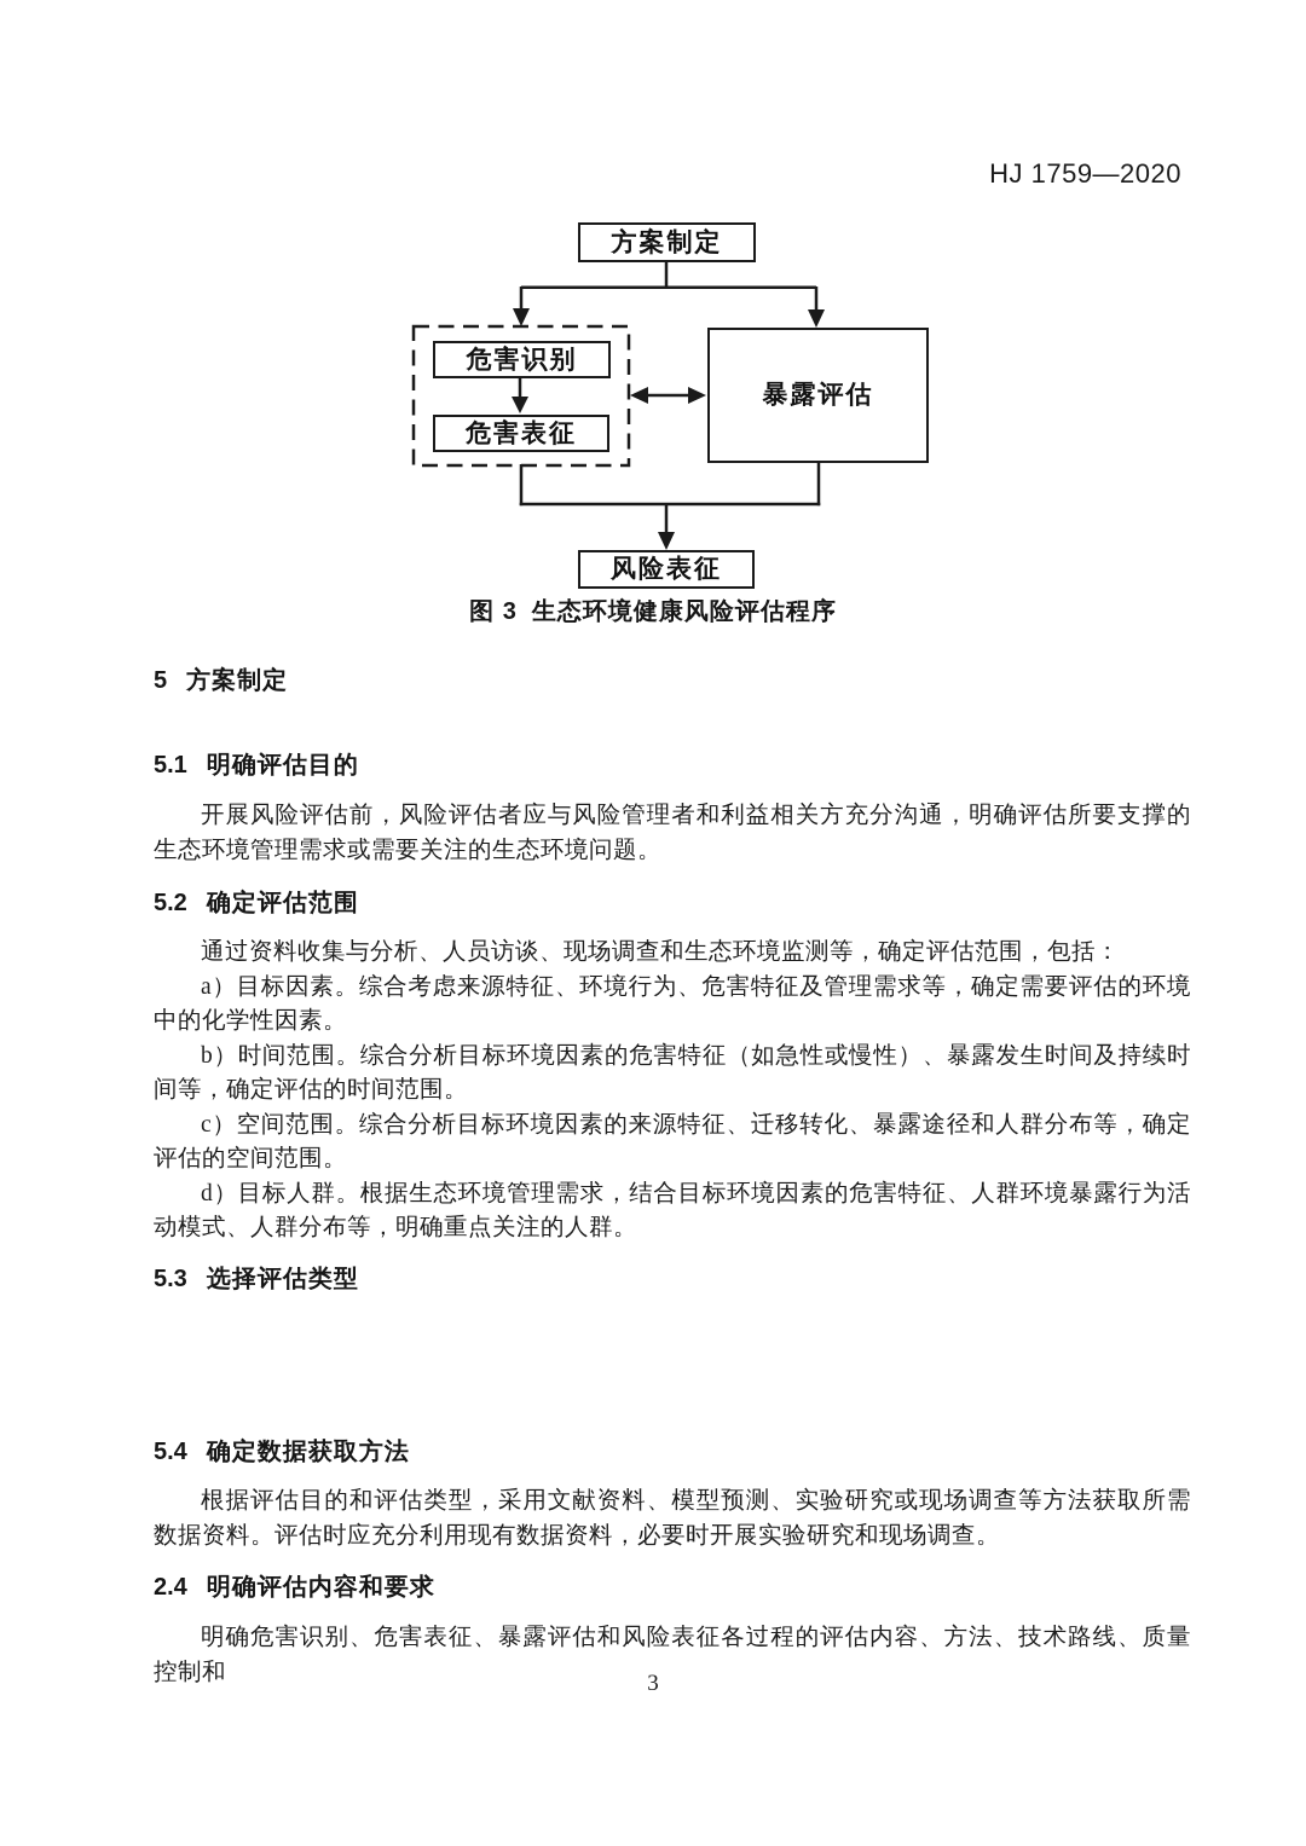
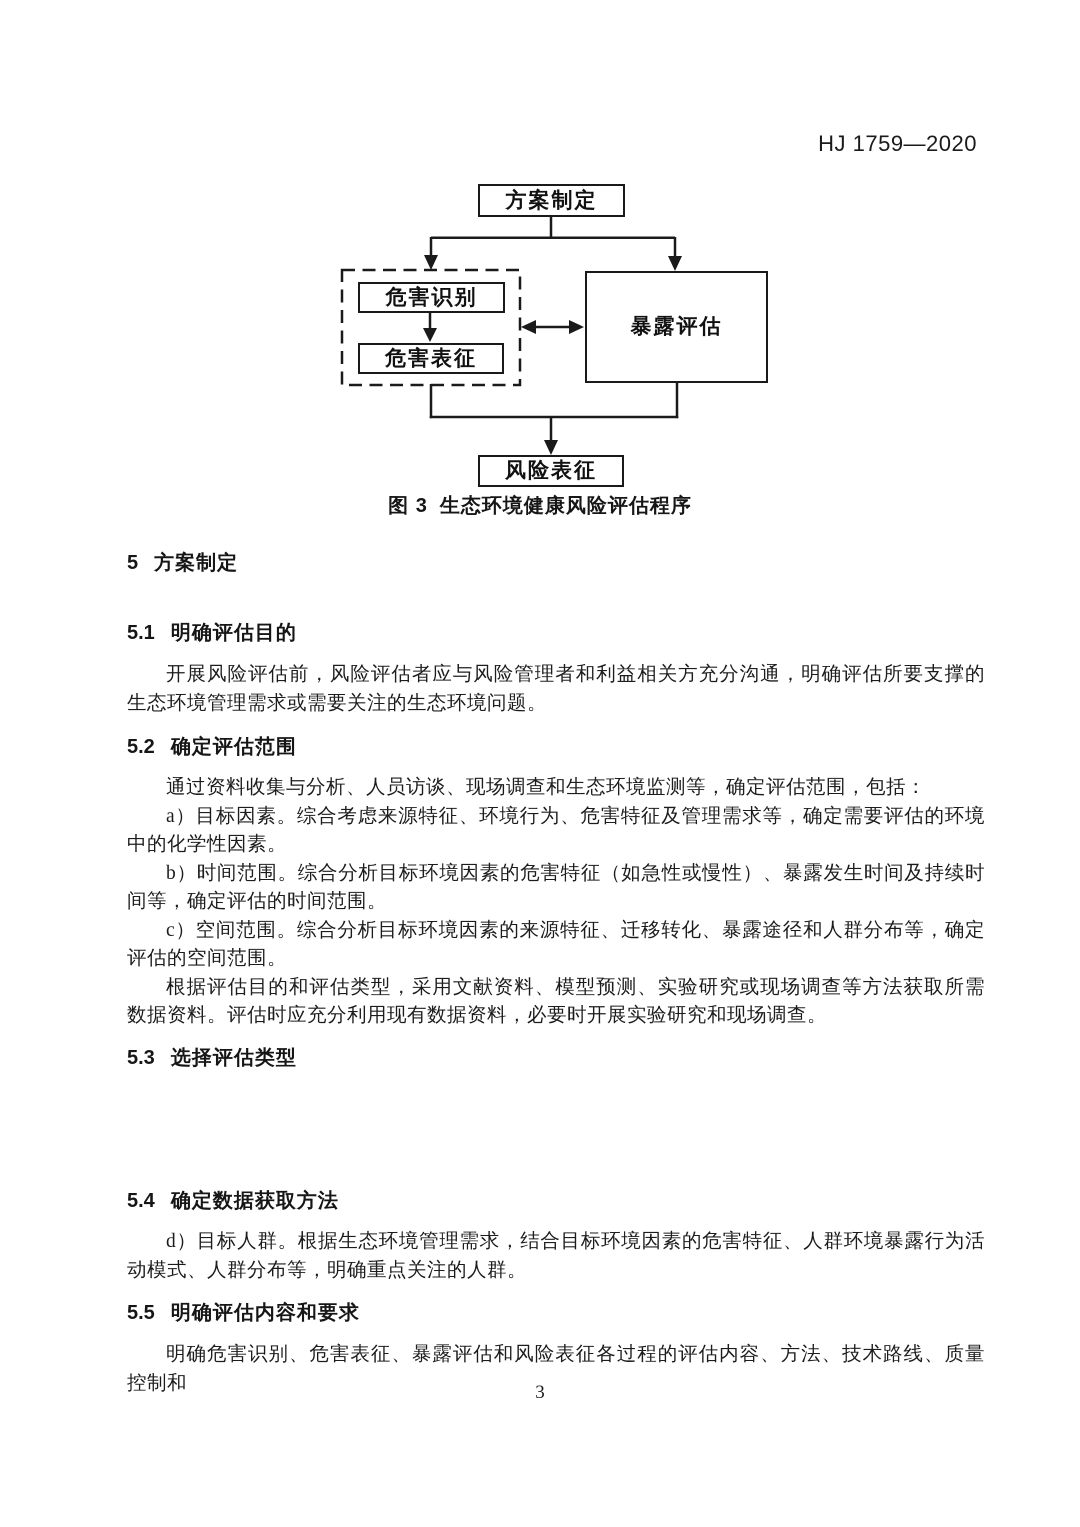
  HJ 1759—2020
  方案制定
  危害识别
  危害表征
  暴露评估
  风险表征
  图 3 生态环境健康风险评估程序
  5 方案制定
  5.1 明确评估目的
  开展风险评估前，风险评估者应与风险管理者和利益相关方充分沟通，明确评估所要支撑的生态环境管理需求或需要关注的生态环境问题。
  5.2 确定评估范围
  通过资料收集与分析、人员访谈、现场调查和生态环境监测等，确定评估范围，包括：
  a）目标因素。综合考虑来源特征、环境行为、危害特征及管理需求等，确定需要评估的环境中的化学性因素。
  b）时间范围。综合分析目标环境因素的危害特征（如急性或慢性）、暴露发生时间及持续时间等，确定评估的时间范围。
  c）空间范围。综合分析目标环境因素的来源特征、迁移转化、暴露途径和人群分布等，确定评估的空间范围。
- d）目标人群。根据生态环境管理需求，结合目标环境因素的危害特征、人群环境暴露行为活动模式、人群分布等，明确重点关注的人群。
+ 根据评估目的和评估类型，采用文献资料、模型预测、实验研究或现场调查等方法获取所需数据资料。评估时应充分利用现有数据资料，必要时开展实验研究和现场调查。
  5.3 选择评估类型
  5.4 确定数据获取方法
- 根据评估目的和评估类型，采用文献资料、模型预测、实验研究或现场调查等方法获取所需数据资料。评估时应充分利用现有数据资料，必要时开展实验研究和现场调查。
+ d）目标人群。根据生态环境管理需求，结合目标环境因素的危害特征、人群环境暴露行为活动模式、人群分布等，明确重点关注的人群。
- 2.4 明确评估内容和要求
+ 5.5 明确评估内容和要求
  明确危害识别、危害表征、暴露评估和风险表征各过程的评估内容、方法、技术路线、质量控制和
  3
